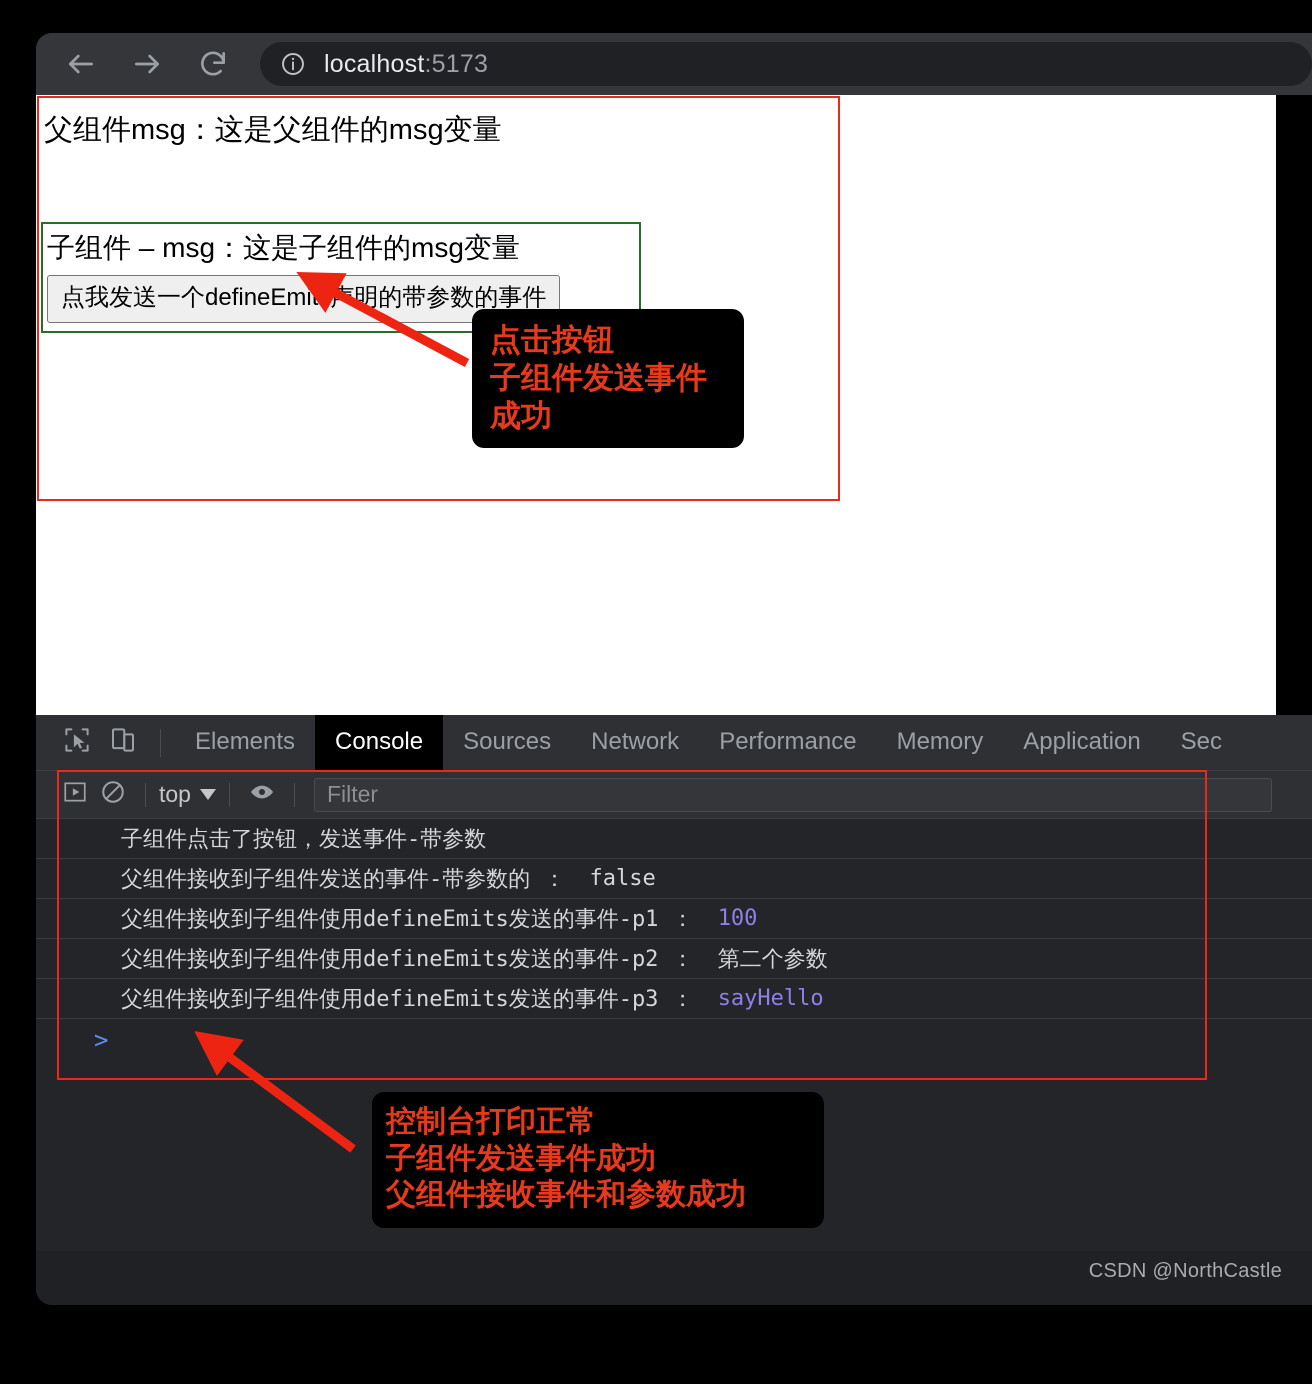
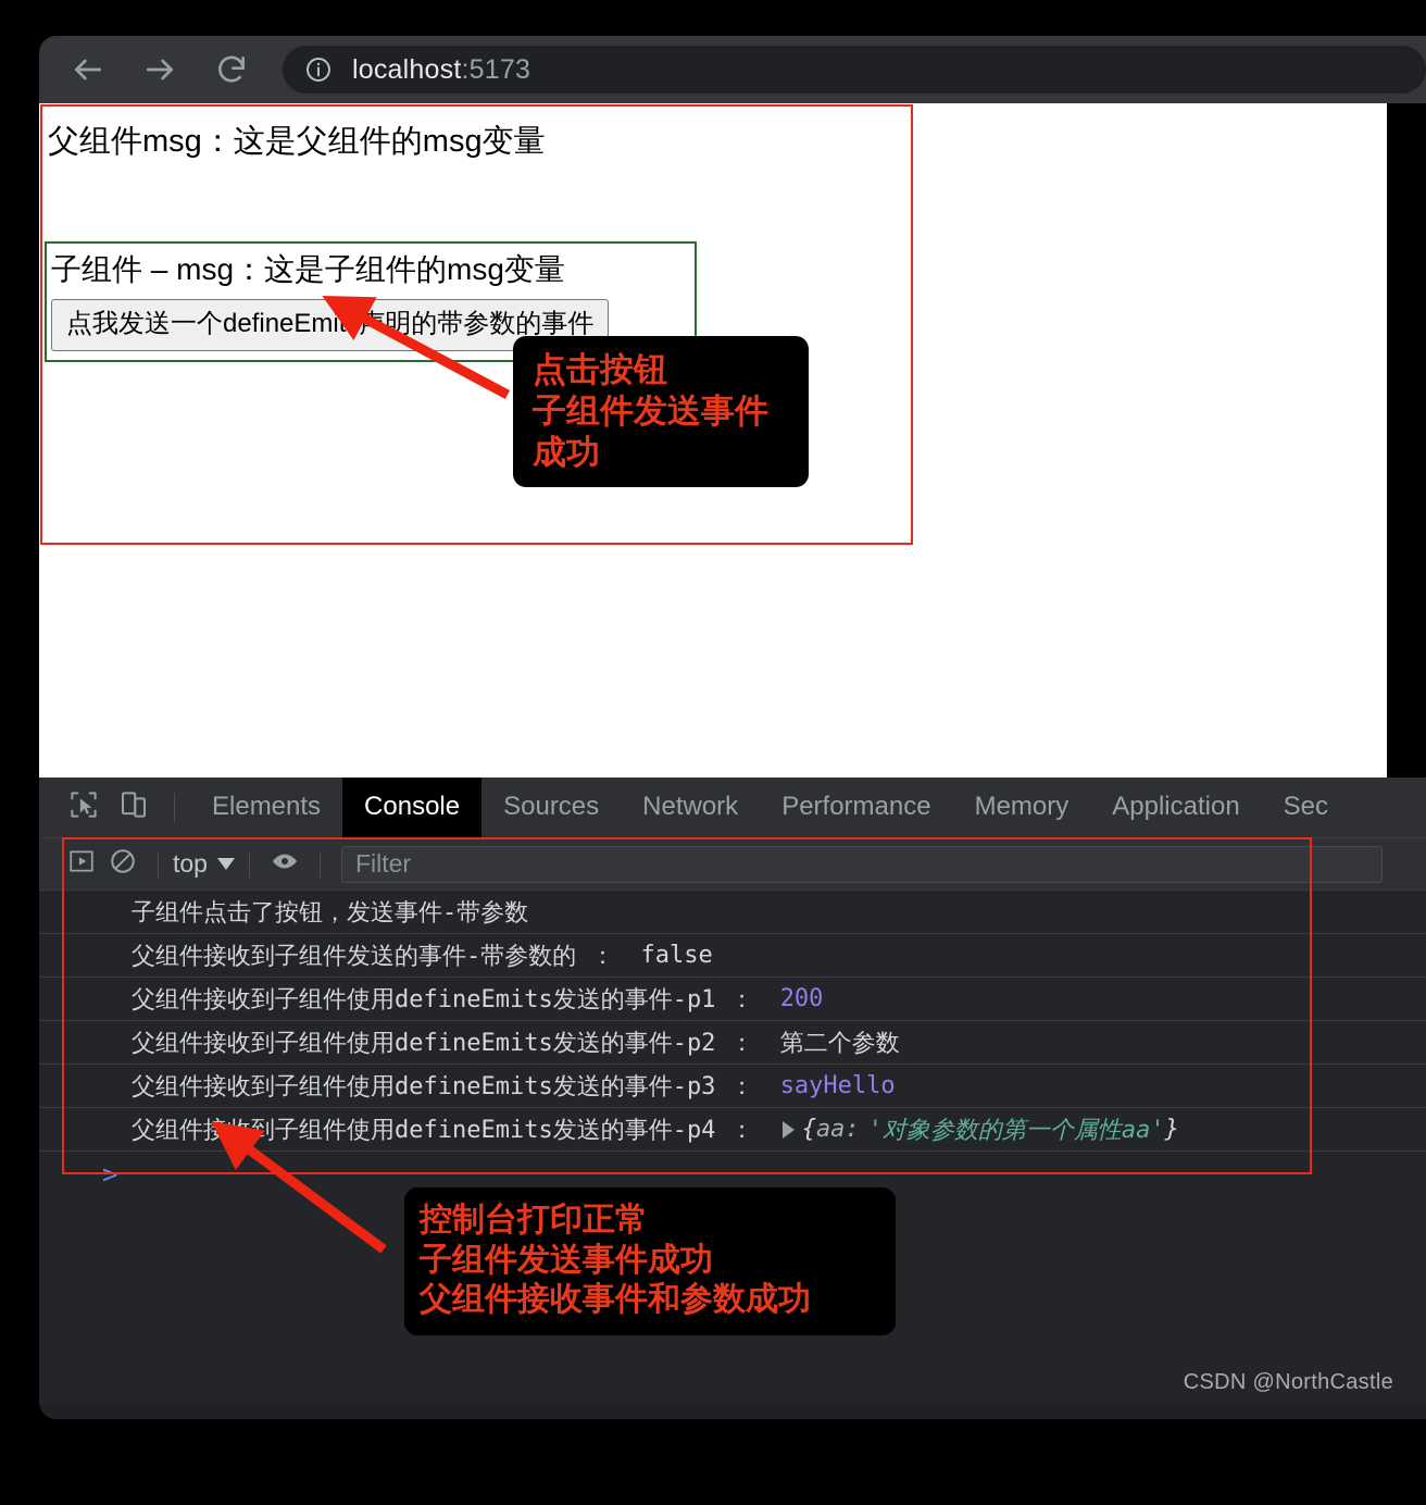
  localhost:5173
  父组件msg：这是父组件的msg变量
  子组件 – msg：这是子组件的msg变量
  点我发送一个defineEmits明的带参数的事件
  Elements
  Console
  Sources
  Network
  Performance
  Memory
  Application
  Sec
  top
  Filter
  子组件点击了按钮，发送事件-带参数
  父组件接收到子组件发送的事件-带参数的 ：
  false
  父组件接收到子组件使用defineEmits发送的事件-p1 ：
- 100
+ 200
  父组件接收到子组件使用defineEmits发送的事件-p2 ：
  第二个参数
  父组件接收到子组件使用defineEmits发送的事件-p3 ：
  sayHello
+ 父组件接收到子组件使用defineEmits发送的事件-p4 ：
+ {
+ aa:
+ '对象参数的第一个属性aa'
+ }
  >
  CSDN @NorthCastle
  点击按钮
  子组件发送事件
  成功
  控制台打印正常
  子组件发送事件成功
  父组件接收事件和参数成功
